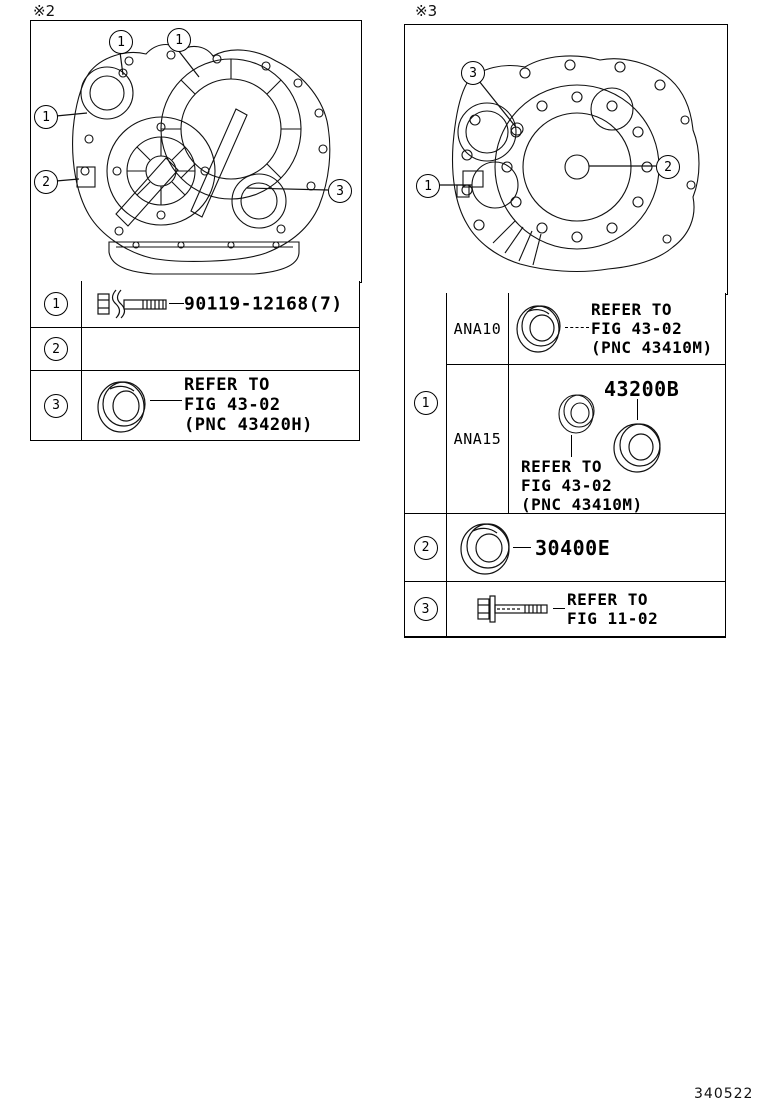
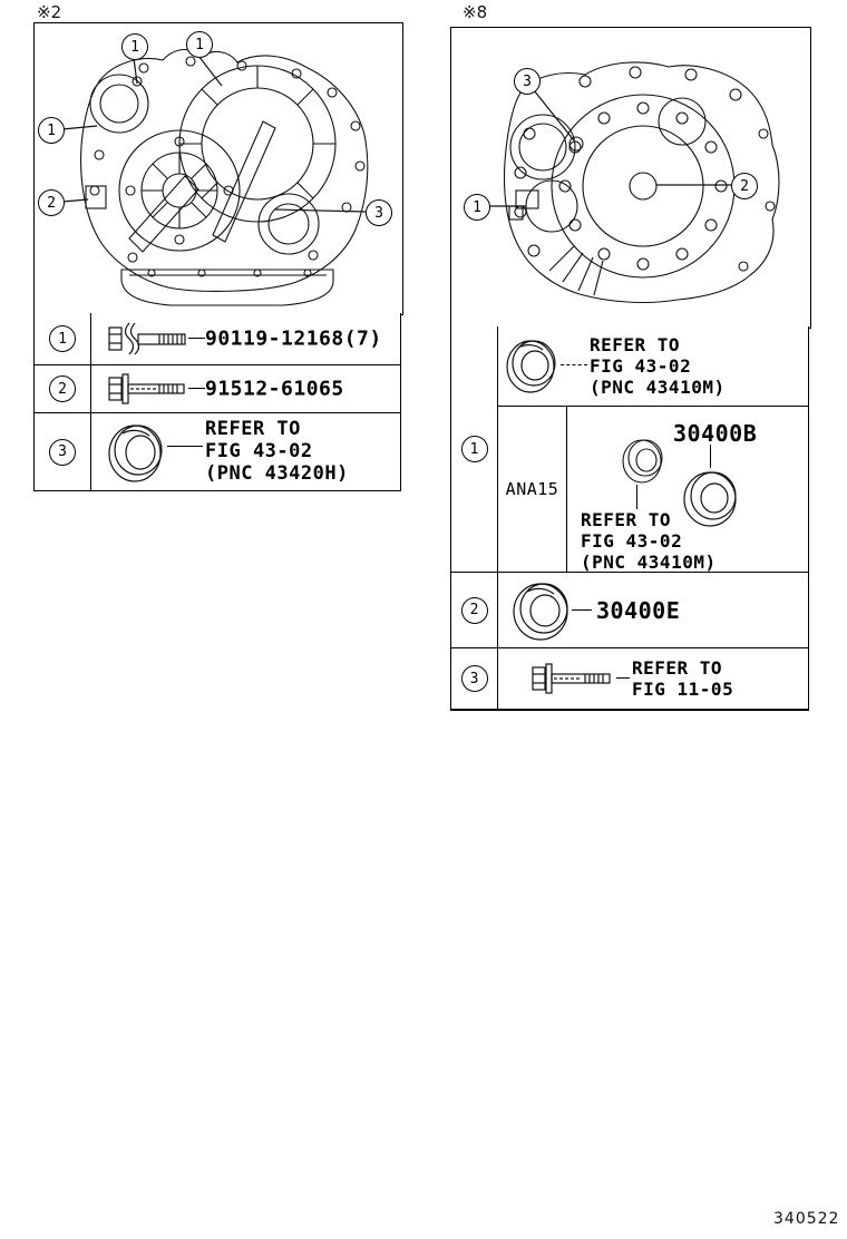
  ※2
  1
  1
  1
  2
  3
  1
  90119-12168(7)
  2
+ 91512-61065
  3
  REFER TO
  FIG 43-02
  (PNC 43420H)
- ※3
+ ※8
  3
  1
  2
  1
- ANA10
  REFER TO
  FIG 43-02
  (PNC 43410M)
  ANA15
- 43200B
+ 30400B
  REFER TO
  FIG 43-02
  (PNC 43410M)
  2
  30400E
  3
  REFER TO
- FIG 11-02
+ FIG 11-05
  340522
